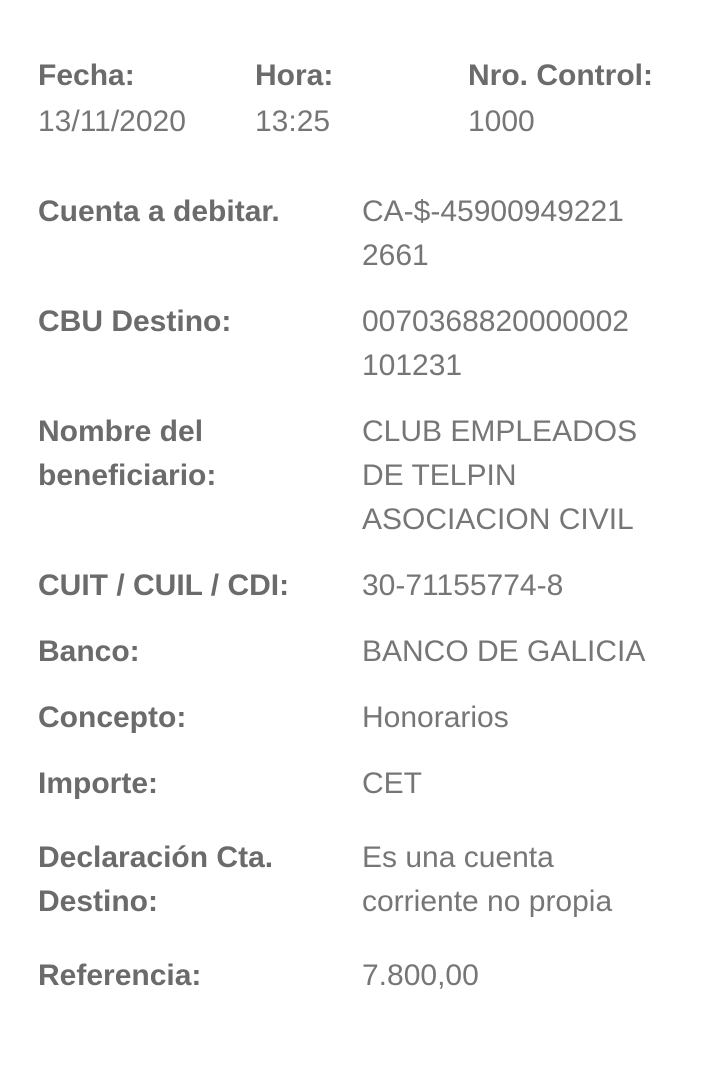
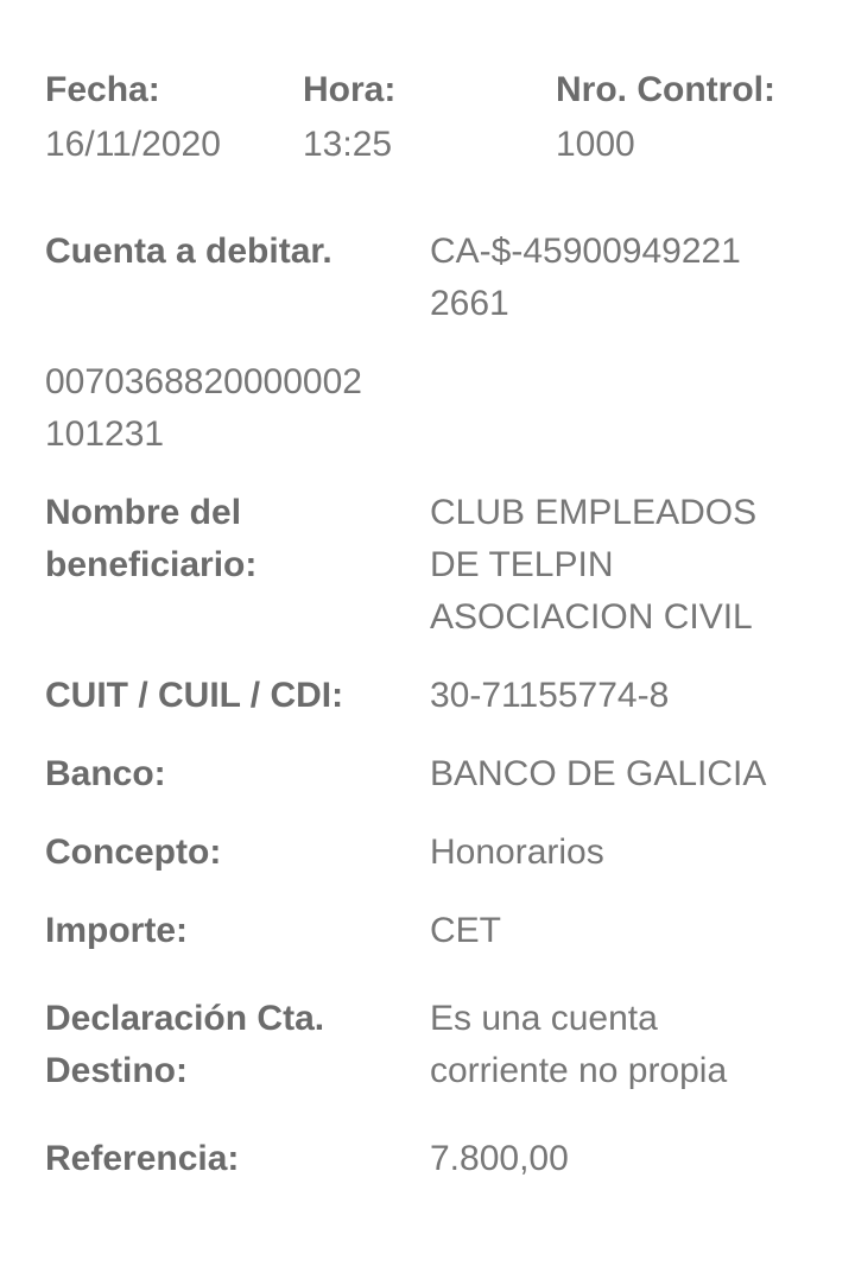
  Fecha:
- 13/11/2020
+ 16/11/2020
  Hora:
  13:25
  Nro. Control:
  1000
  Cuenta a debitar.
  CA-$-45900949221
  2661
- CBU Destino:
  0070368820000002
  101231
  Nombre del beneficiario:
  CLUB EMPLEADOS
  DE TELPIN
  ASOCIACION CIVIL
  CUIT / CUIL / CDI:
  30-71155774-8
  Banco:
  BANCO DE GALICIA
  Concepto:
  Honorarios
  Importe:
  CET
  Declaración Cta. Destino:
  Es una cuenta
  corriente no propia
  Referencia:
  7.800,00
